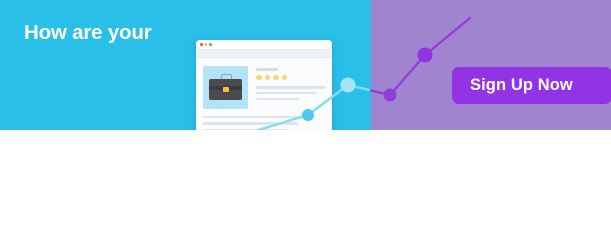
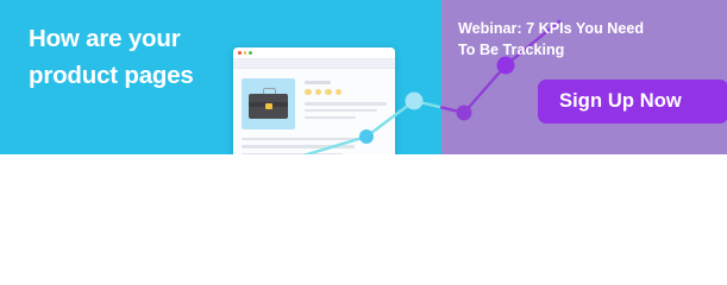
  How are your
+ product pages
+ Webinar: 7 KPIs You Need
+ To Be Tracking
  Sign Up Now
